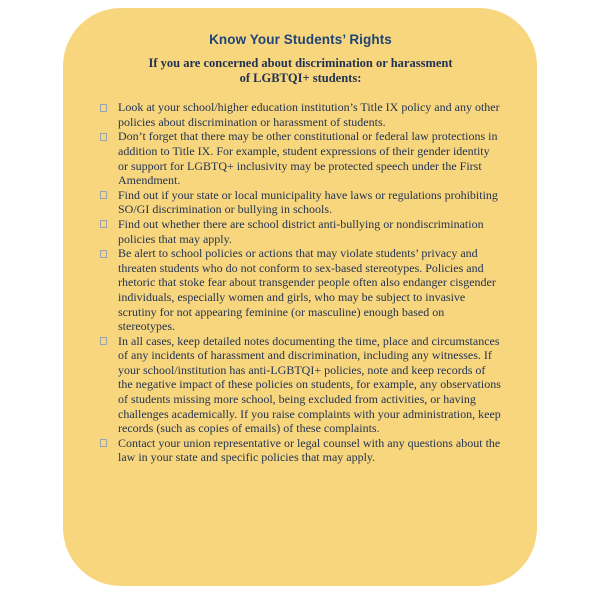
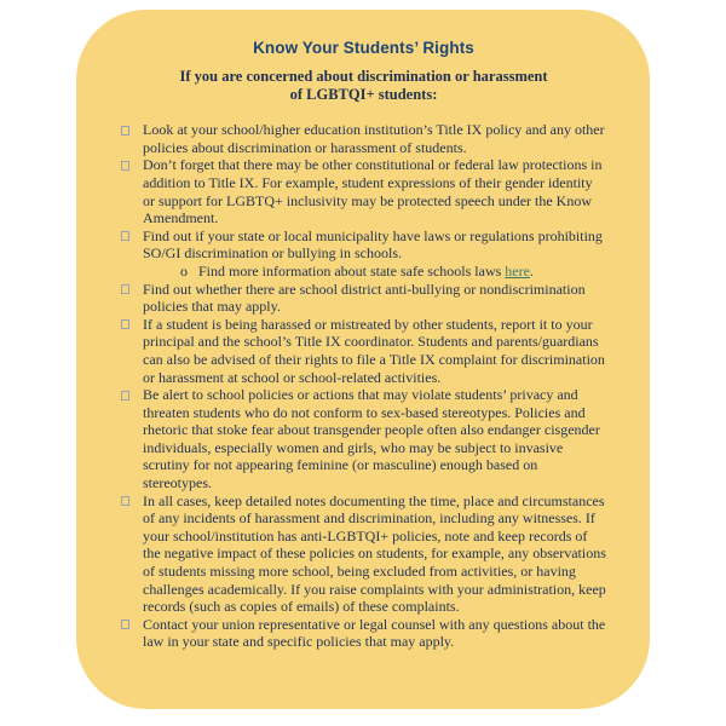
  Know Your Students’ Rights
  If you are concerned about discrimination or harassment
  of LGBTQI+ students:
  Look at your school/higher education institution’s Title IX policy and any other policies about discrimination or harassment of students.
- Don’t forget that there may be other constitutional or federal law protections in addition to Title IX. For example, student expressions of their gender identity or support for LGBTQ+ inclusivity may be protected speech under the First Amendment.
+ Don’t forget that there may be other constitutional or federal law protections in addition to Title IX. For example, student expressions of their gender identity or support for LGBTQ+ inclusivity may be protected speech under the Know Amendment.
  Find out if your state or local municipality have laws or regulations prohibiting SO/GI discrimination or bullying in schools.
+ o
+ Find more information about state safe schools laws here.
  Find out whether there are school district anti-bullying or nondiscrimination policies that may apply.
+ If a student is being harassed or mistreated by other students, report it to your principal and the school’s Title IX coordinator. Students and parents/guardians can also be advised of their rights to file a Title IX complaint for discrimination or harassment at school or school-related activities.
  Be alert to school policies or actions that may violate students’ privacy and threaten students who do not conform to sex-based stereotypes. Policies and rhetoric that stoke fear about transgender people often also endanger cisgender individuals, especially women and girls, who may be subject to invasive scrutiny for not appearing feminine (or masculine) enough based on stereotypes.
  In all cases, keep detailed notes documenting the time, place and circumstances of any incidents of harassment and discrimination, including any witnesses. If your school/institution has anti-LGBTQI+ policies, note and keep records of the negative impact of these policies on students, for example, any observations of students missing more school, being excluded from activities, or having challenges academically. If you raise complaints with your administration, keep records (such as copies of emails) of these complaints.
  Contact your union representative or legal counsel with any questions about the law in your state and specific policies that may apply.
